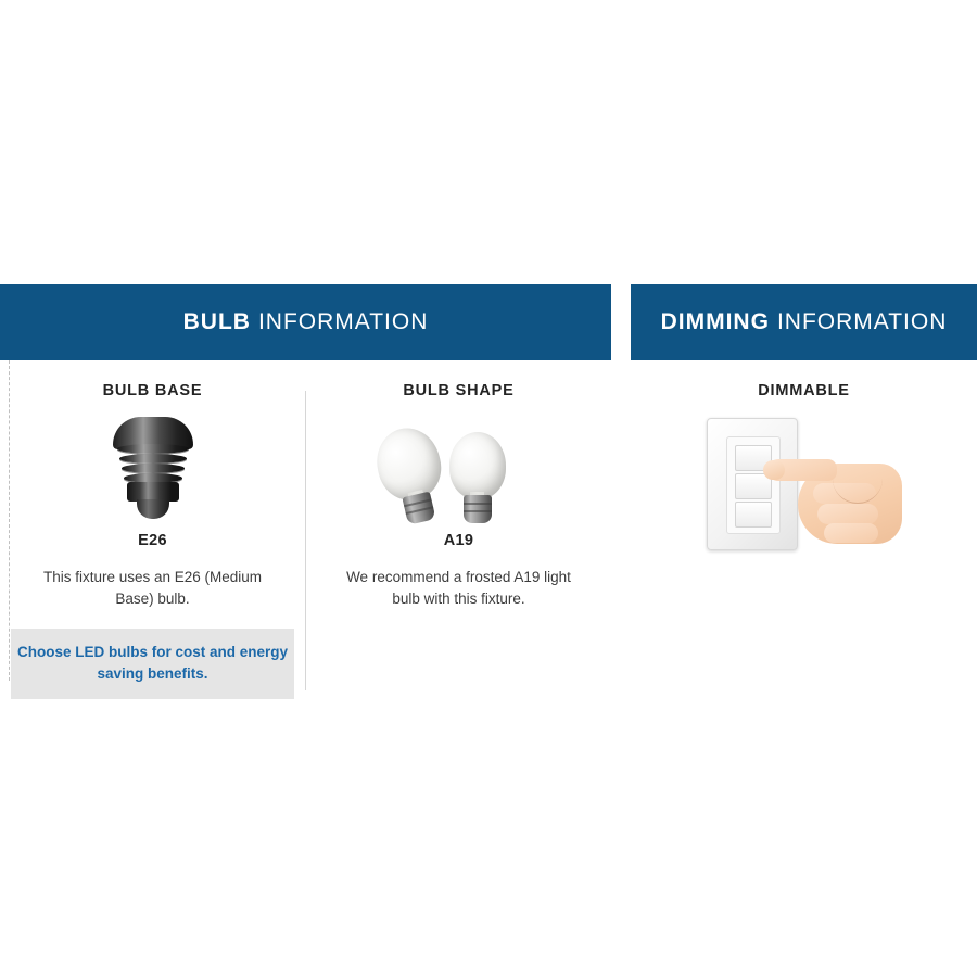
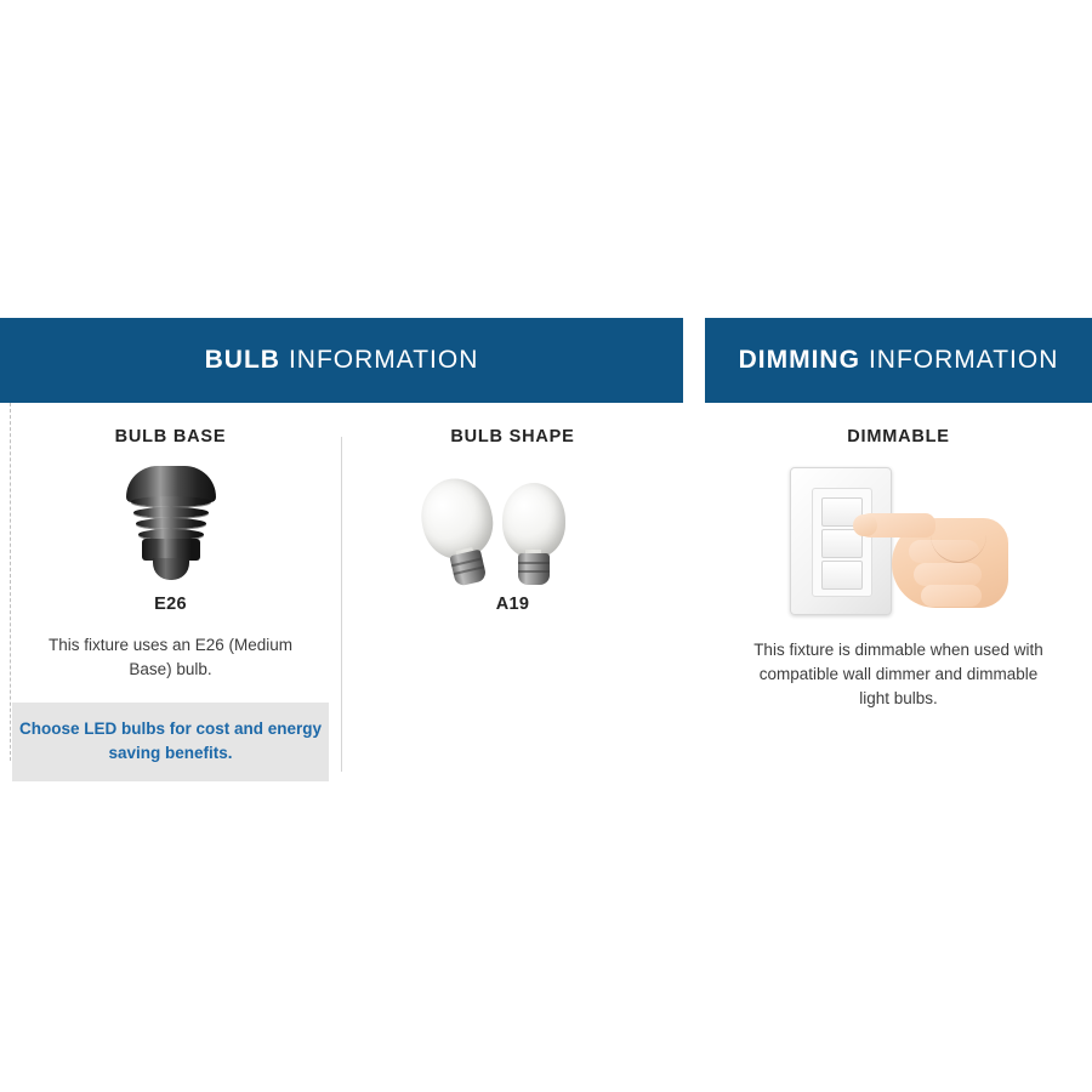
  BULB
  INFORMATION
  BULB BASE
  E26
  This fixture uses an E26 (Medium Base) bulb.
  Choose LED bulbs for cost and energy saving benefits.
  BULB SHAPE
  A19
- We recommend a frosted A19 light bulb with this fixture.
  DIMMING
  INFORMATION
  DIMMABLE
+ This fixture is dimmable when used with compatible wall dimmer and dimmable light bulbs.
